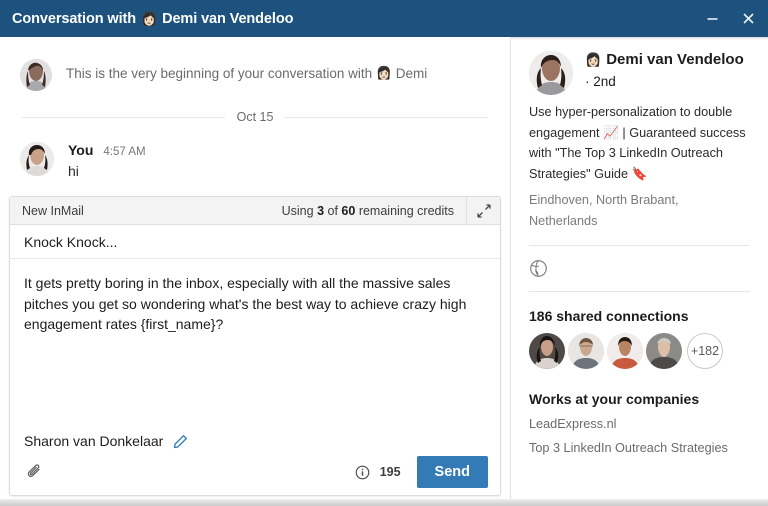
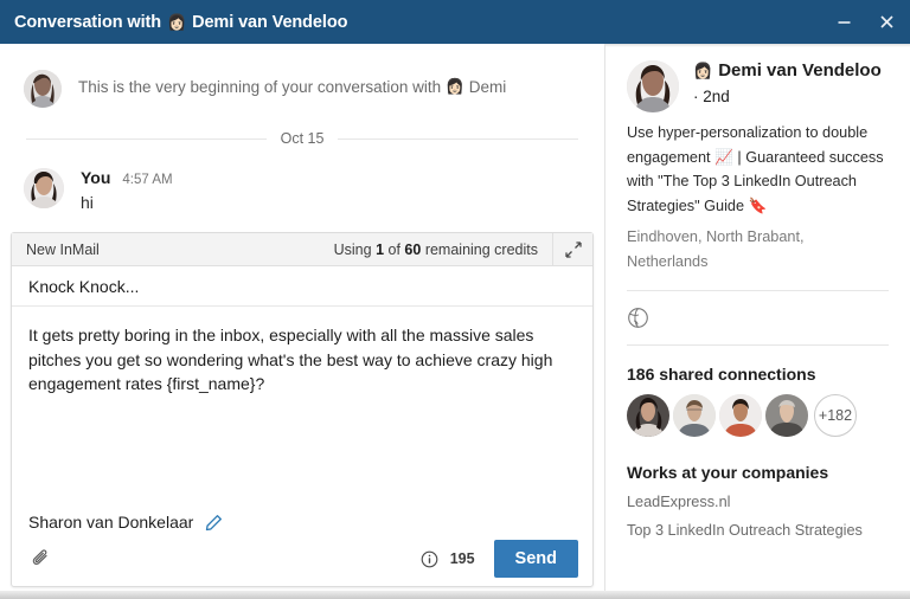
  Conversation with
  👩🏻
  Demi van Vendeloo
  This is the very beginning of your conversation with
  👩🏻
  Demi
  Oct 15
  You
  4:57 AM
  hi
  New InMail
- Using 3 of 60 remaining credits
+ Using 1 of 60 remaining credits
  Knock Knock...
  It gets pretty boring in the inbox, especially with all the massive sales pitches you get so wondering what's the best way to achieve crazy high engagement rates {first_name}?
  Sharon van Donkelaar
  195
  Send
  👩🏻
  Demi van Vendeloo
  · 2nd
  Use hyper-personalization to double engagement 📈 | Guaranteed success with "The Top 3 LinkedIn Outreach Strategies" Guide 🔖
  Eindhoven, North Brabant, Netherlands
  186 shared connections
  +182
  Works at your companies
  LeadExpress.nl
  Top 3 LinkedIn Outreach Strategies
